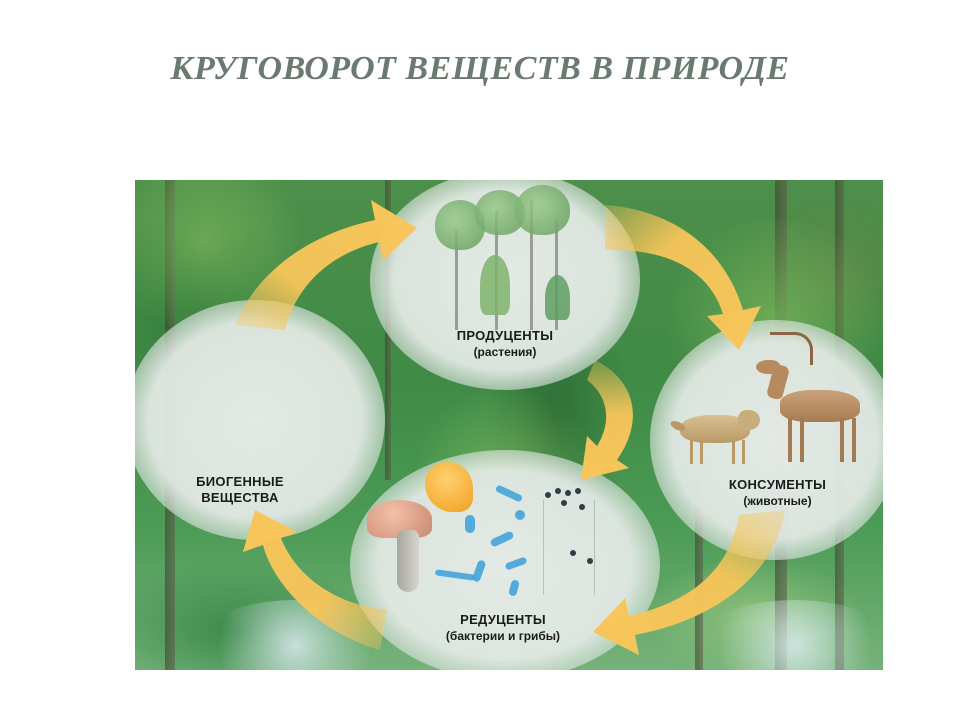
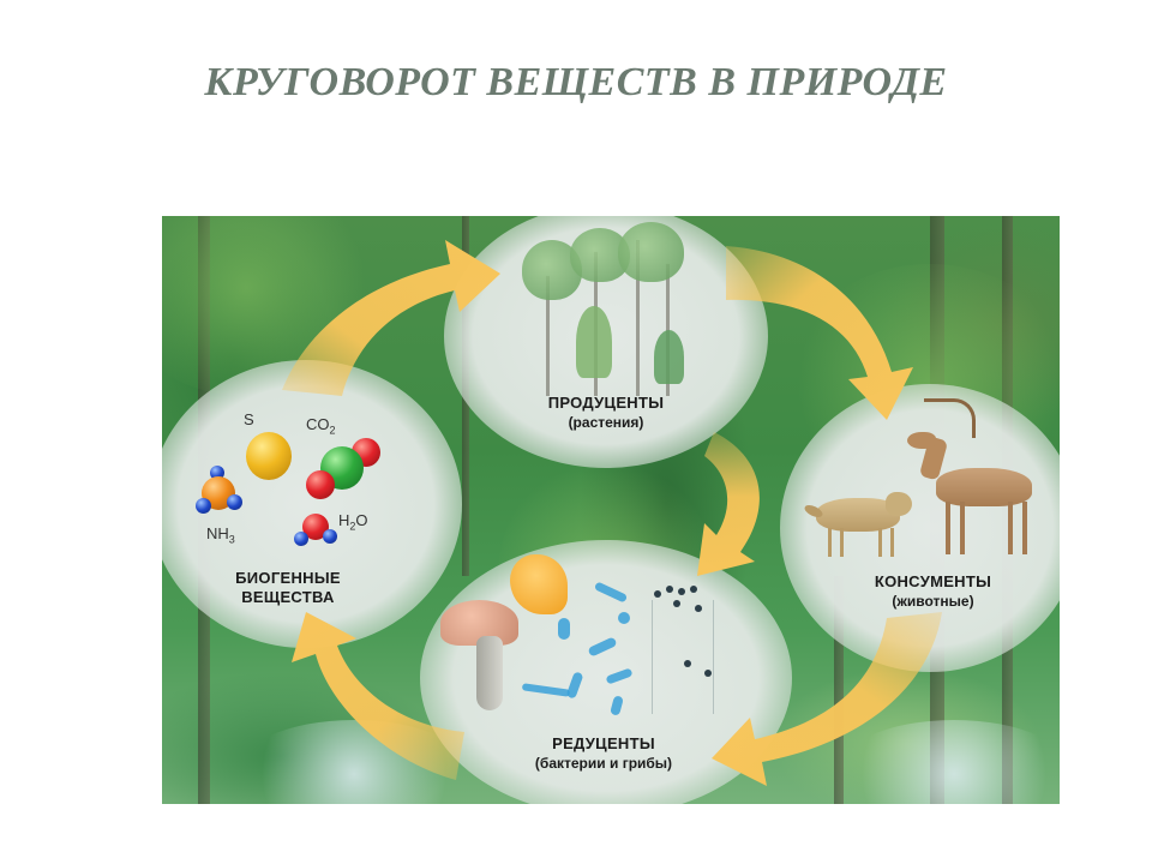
  КРУГОВОРОТ ВЕЩЕСТВ В ПРИРОДЕ
  ПРОДУЦЕНТЫ
  (растения)
+ S
+ CO2
+ NH3
+ H2O
  БИОГЕННЫЕ
  ВЕЩЕСТВА
  КОНСУМЕНТЫ
  (животные)
  РЕДУЦЕНТЫ
  (бактерии и грибы)
